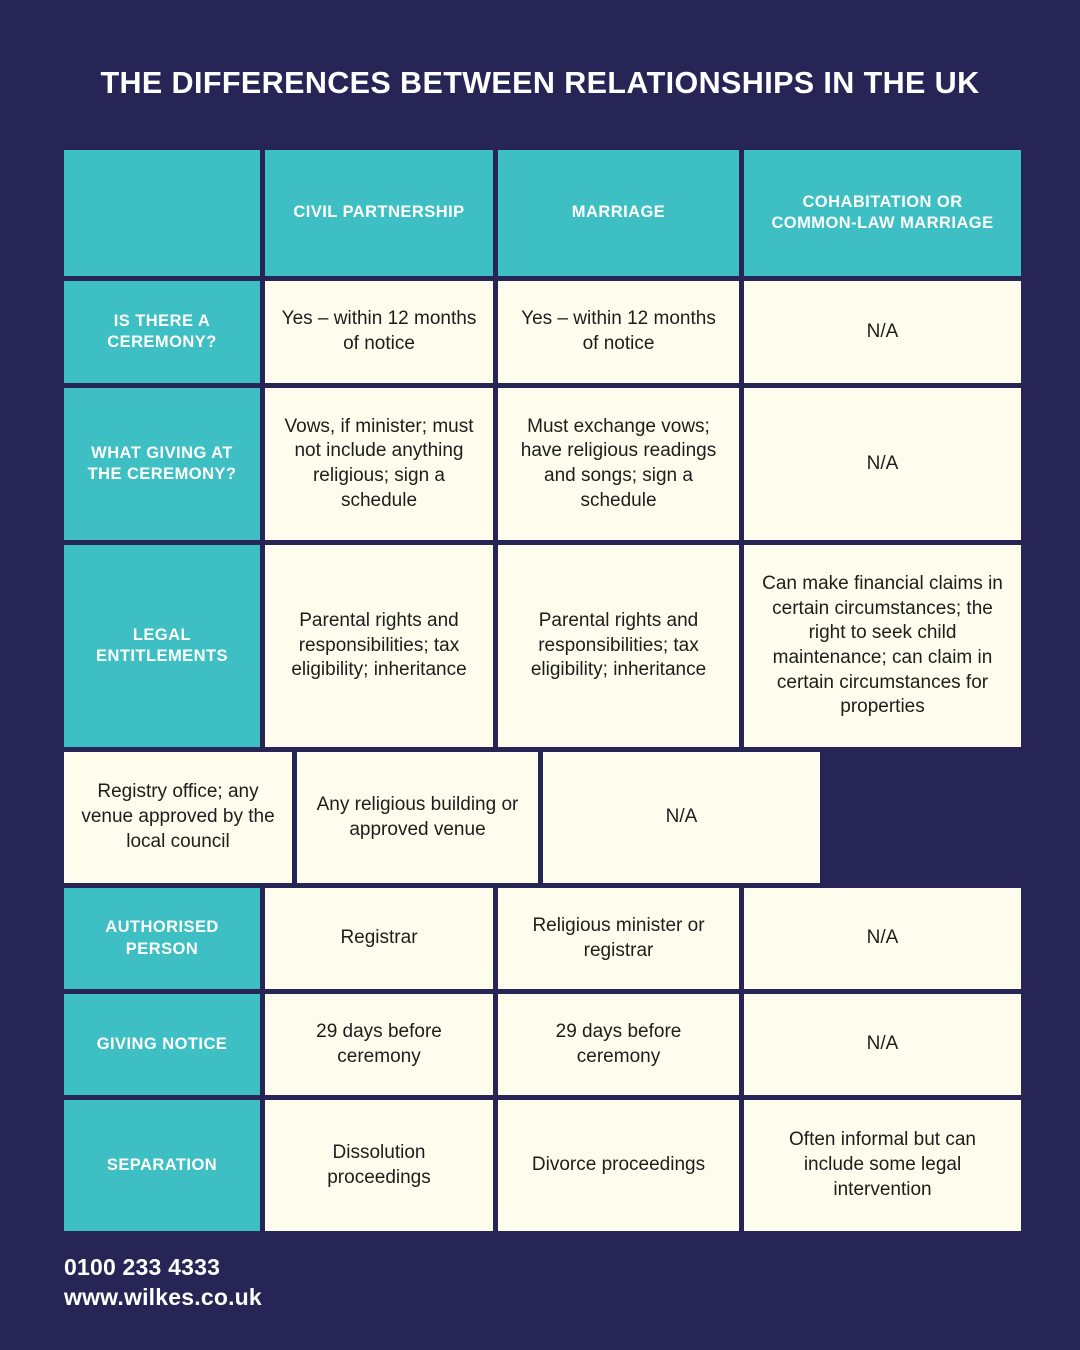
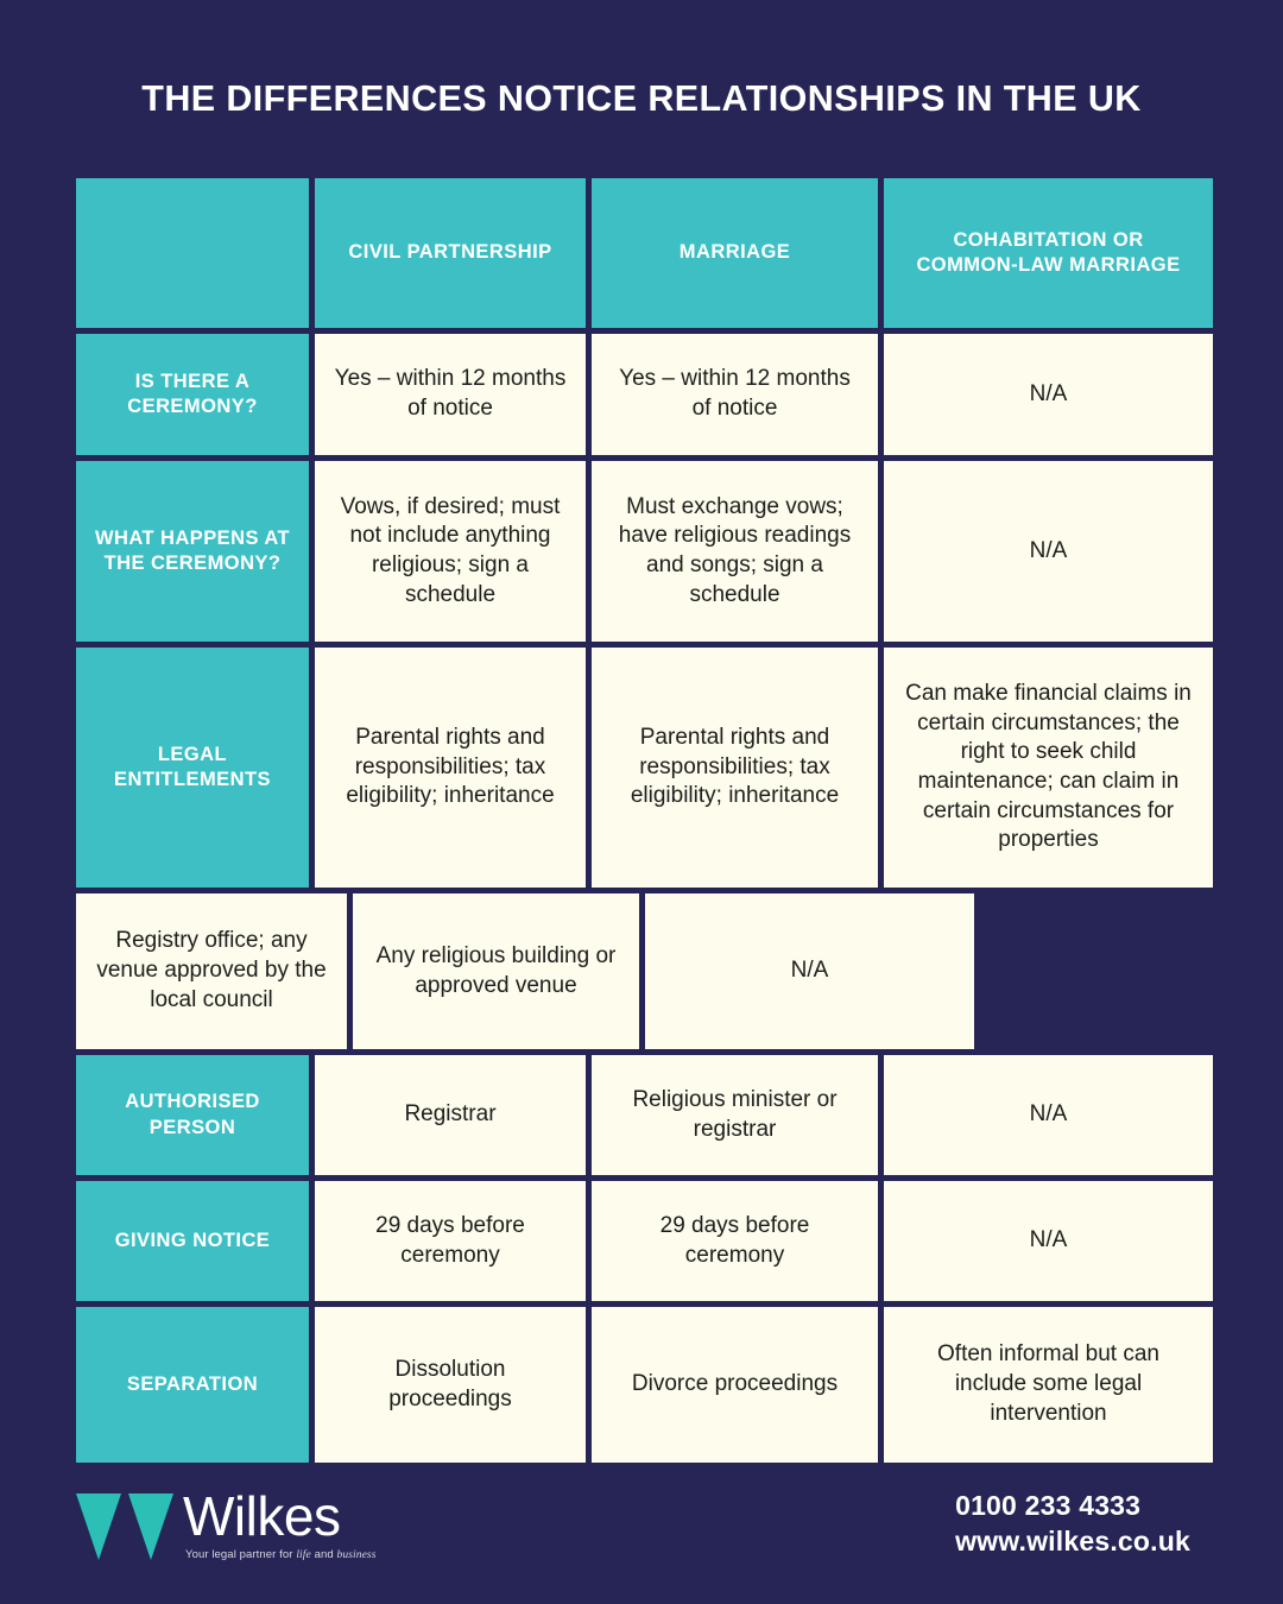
- THE DIFFERENCES BETWEEN RELATIONSHIPS IN THE UK
+ THE DIFFERENCES NOTICE RELATIONSHIPS IN THE UK
  CIVIL PARTNERSHIP
  MARRIAGE
  COHABITATION OR COMMON-LAW MARRIAGE
  IS THERE A CEREMONY?
  Yes – within 12 months of notice
  Yes – within 12 months of notice
  N/A
- WHAT GIVING AT THE CEREMONY?
+ WHAT HAPPENS AT THE CEREMONY?
- Vows, if minister; must not include anything religious; sign a schedule
+ Vows, if desired; must not include anything religious; sign a schedule
  Must exchange vows; have religious readings and songs; sign a schedule
  N/A
  LEGAL ENTITLEMENTS
  Parental rights and responsibilities; tax eligibility; inheritance
  Parental rights and responsibilities; tax eligibility; inheritance
  Can make financial claims in certain circumstances; the right to seek child maintenance; can claim in certain circumstances for properties
  Registry office; any venue approved by the local council
  Any religious building or approved venue
  N/A
  AUTHORISED PERSON
  Registrar
  Religious minister or registrar
  N/A
  GIVING NOTICE
  29 days before ceremony
  29 days before ceremony
  N/A
  SEPARATION
  Dissolution proceedings
  Divorce proceedings
  Often informal but can include some legal intervention
+ Wilkes
+ Your legal partner for life and business
  0100 233 4333
  www.wilkes.co.uk
